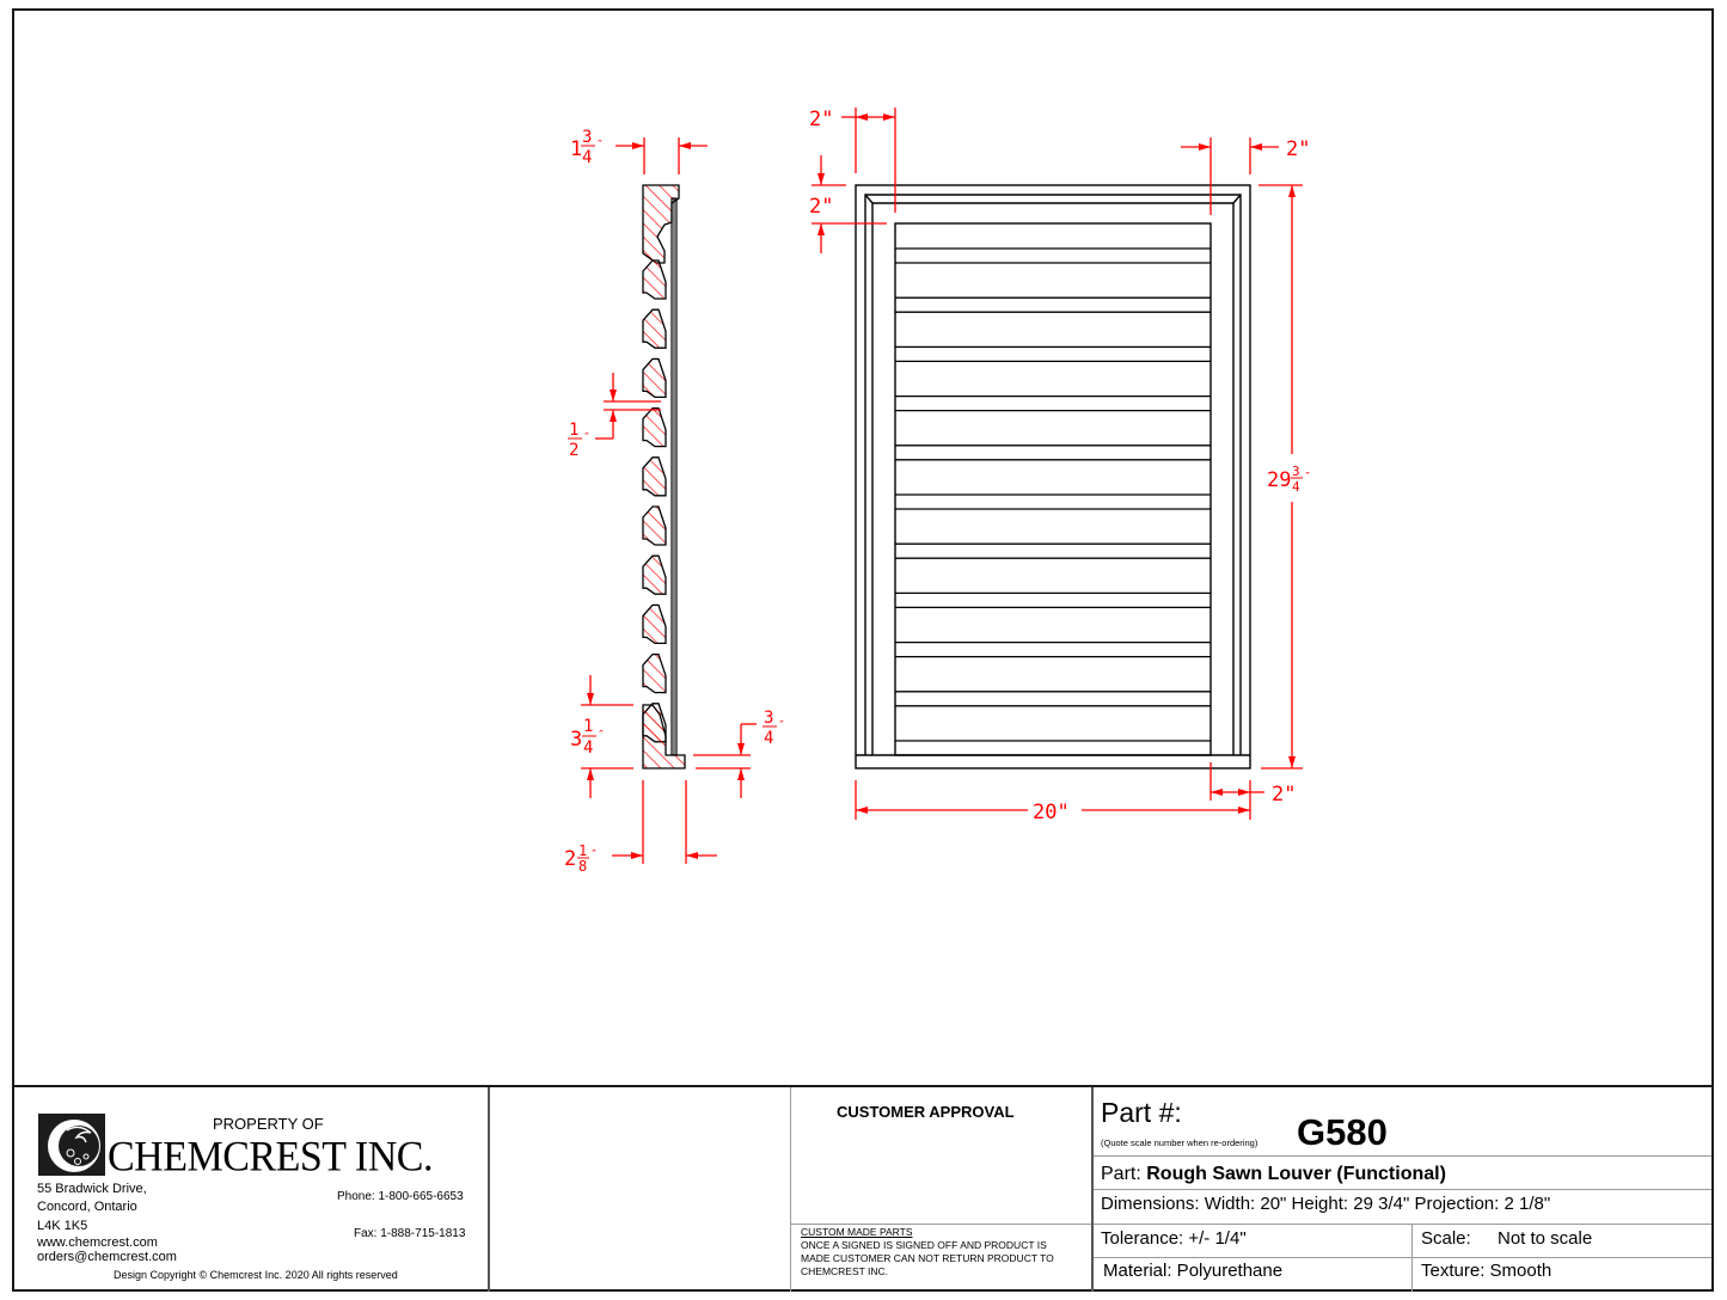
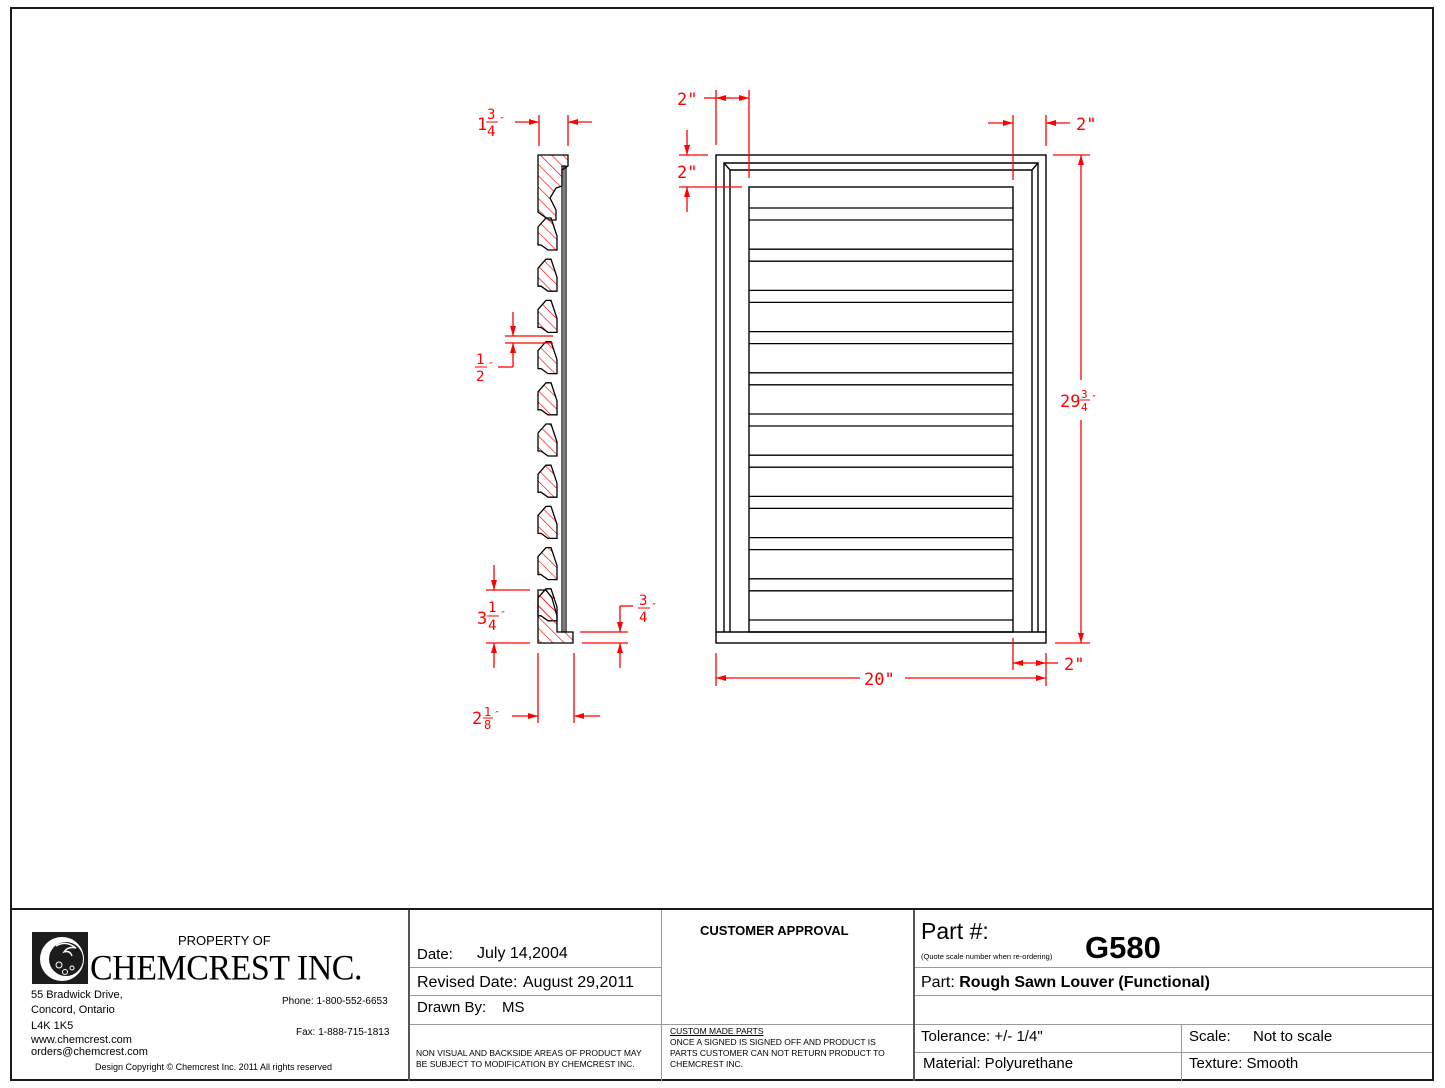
  1
  3
  4
  ″
  1
  2
  ″
  3
  1
  4
  ″
  3
  4
  ″
  2
  1
  8
  ″
  2"
  2"
  2"
  29
  3
  4
  ″
  20"
  2"
  PROPERTY OF
  CHEMCREST INC.
  55 Bradwick Drive,
  Concord, Ontario
  L4K 1K5
  www.chemcrest.com
  orders@chemcrest.com
- Phone: 1-800-665-6653
+ Phone: 1-800-552-6653
  Fax: 1-888-715-1813
- Design Copyright © Chemcrest Inc. 2020 All rights reserved
+ Design Copyright © Chemcrest Inc. 2011 All rights reserved
+ Date:
+ July 14,2004
+ Revised Date:
+ August 29,2011
+ Drawn By:
+ MS
+ NON VISUAL AND BACKSIDE AREAS OF PRODUCT MAY
+ BE SUBJECT TO MODIFICATION BY CHEMCREST INC.
  CUSTOMER APPROVAL
  CUSTOM MADE PARTS
  ONCE A SIGNED IS SIGNED OFF AND PRODUCT IS
- MADE CUSTOMER CAN NOT RETURN PRODUCT TO
+ PARTS CUSTOMER CAN NOT RETURN PRODUCT TO
  CHEMCREST INC.
  Part #:
  (Quote scale number when re-ordering)
  G580
  Part: Rough Sawn Louver (Functional)
- Dimensions: Width: 20" Height: 29 3/4" Projection: 2 1/8"
  Tolerance: +/- 1/4"
  Scale:
  Not to scale
  Material: Polyurethane
  Texture: Smooth
